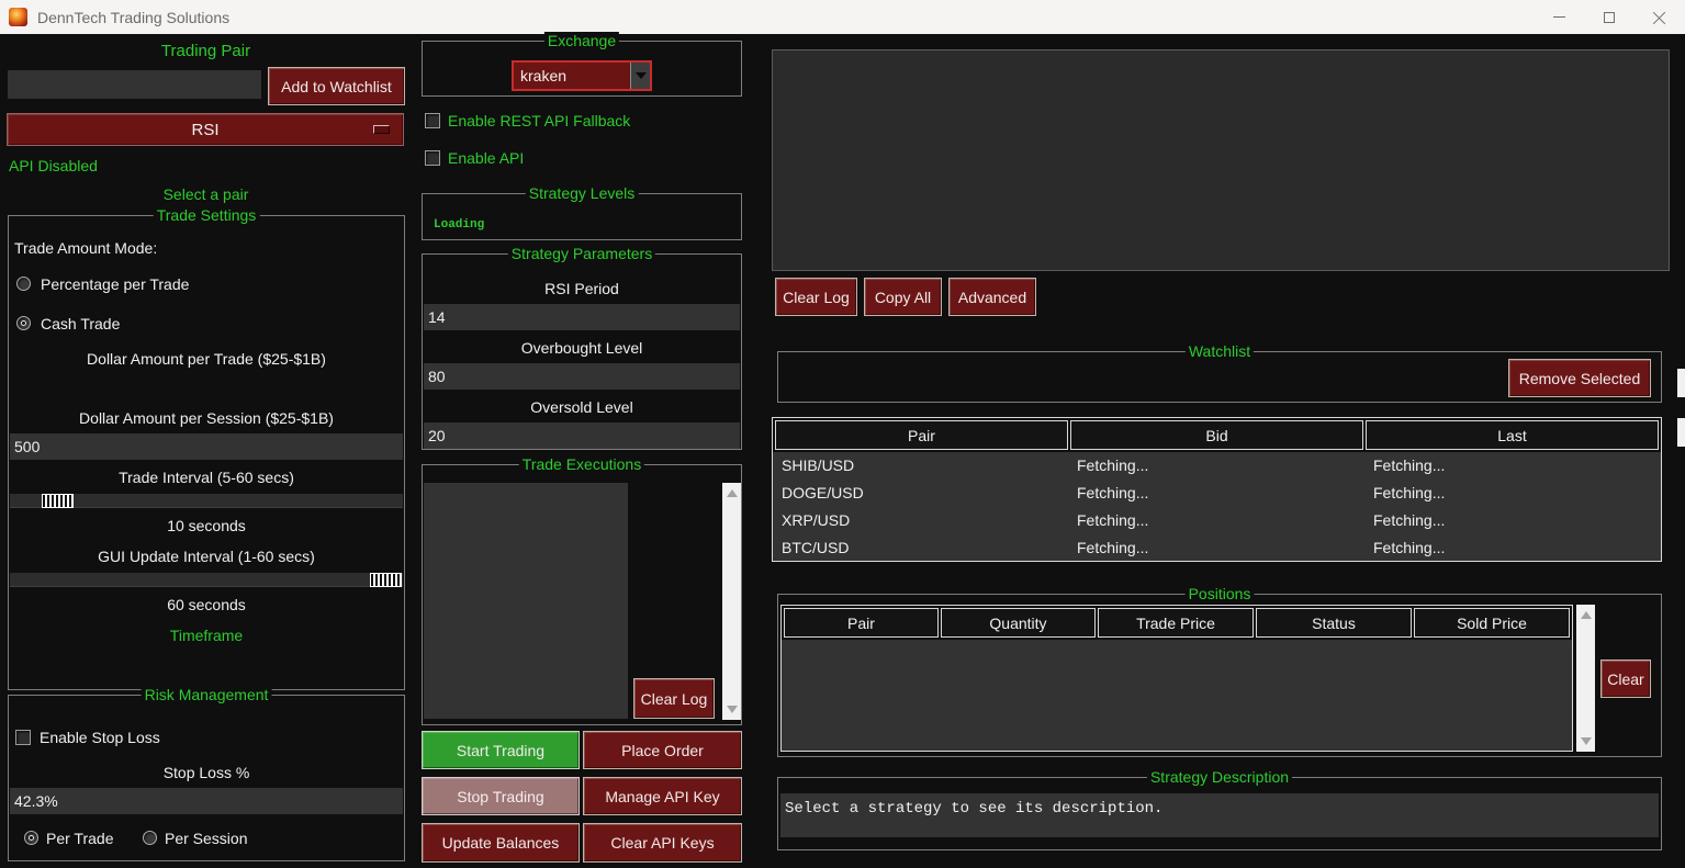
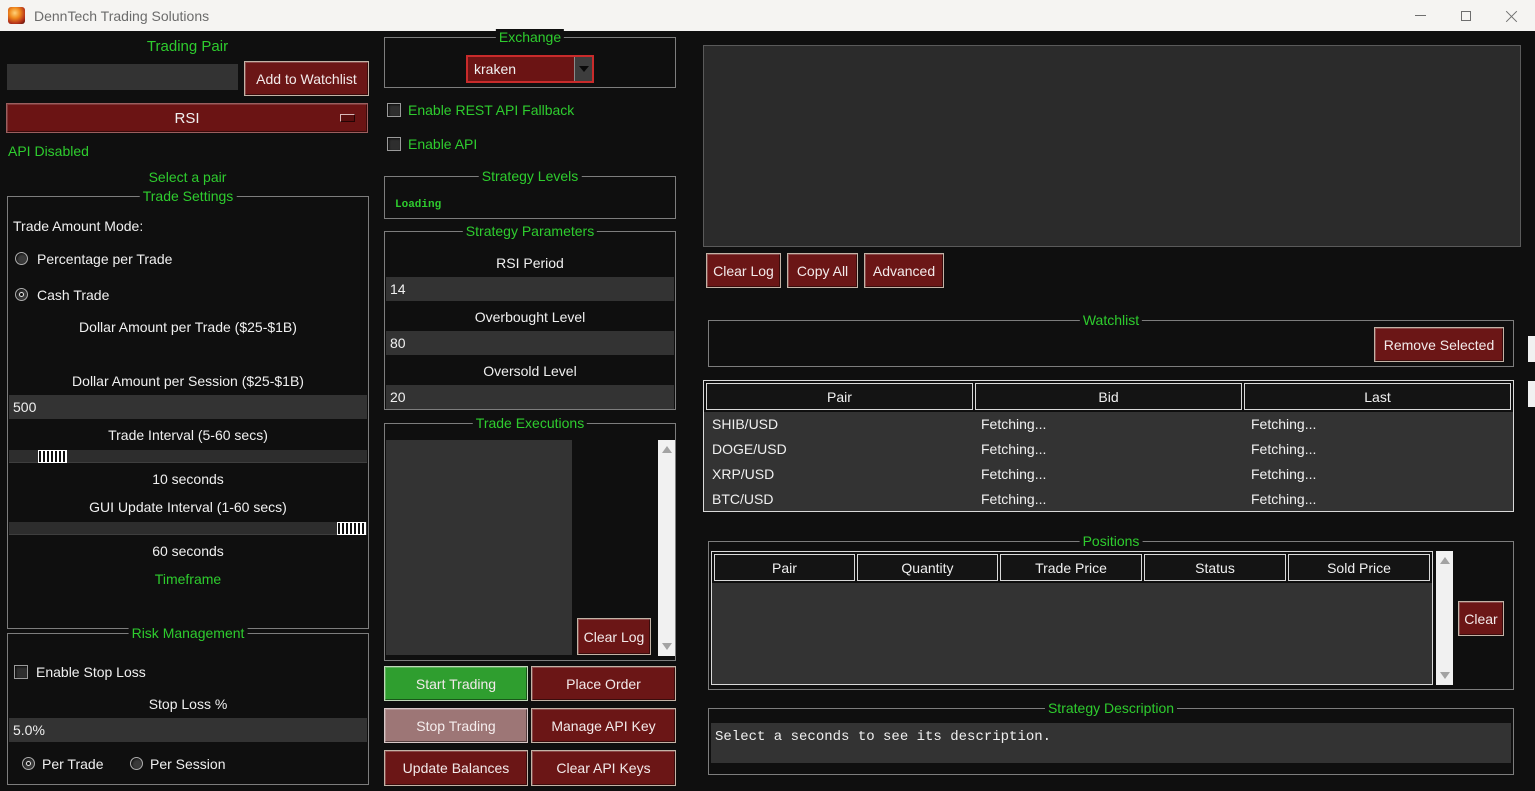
  DennTech Trading Solutions
  Trading Pair
  Add to Watchlist
  RSI
  API Disabled
  Select a pair
  Trade Settings
  Trade Amount Mode:
  Percentage per Trade
  Cash Trade
  Dollar Amount per Trade ($25-$1B)
  Dollar Amount per Session ($25-$1B)
  500
  Trade Interval (5-60 secs)
  10 seconds
  GUI Update Interval (1-60 secs)
  60 seconds
  Timeframe
  Risk Management
  Enable Stop Loss
  Stop Loss %
- 42.3%
+ 5.0%
  Per Trade
  Per Session
  Exchange
  kraken
  Enable REST API Fallback
  Enable API
  Strategy Levels
  Loading
  Strategy Parameters
  RSI Period
  14
  Overbought Level
  80
  Oversold Level
  20
  Trade Executions
  Clear Log
  Start Trading
  Place Order
  Stop Trading
  Manage API Key
  Update Balances
  Clear API Keys
  Clear Log
  Copy All
  Advanced
  Watchlist
  Remove Selected
  Pair
  Bid
  Last
  SHIB/USD
  Fetching...
  Fetching...
  DOGE/USD
  Fetching...
  Fetching...
  XRP/USD
  Fetching...
  Fetching...
  BTC/USD
  Fetching...
  Fetching...
  Positions
  Pair
  Quantity
  Trade Price
  Status
  Sold Price
  Clear
  Strategy Description
- Select a strategy to see its description.
+ Select a seconds to see its description.
